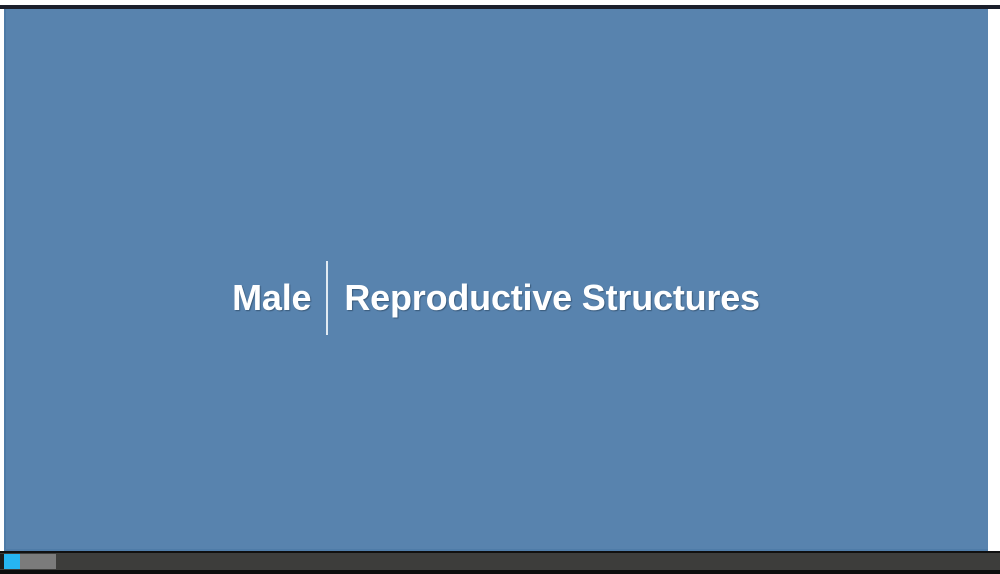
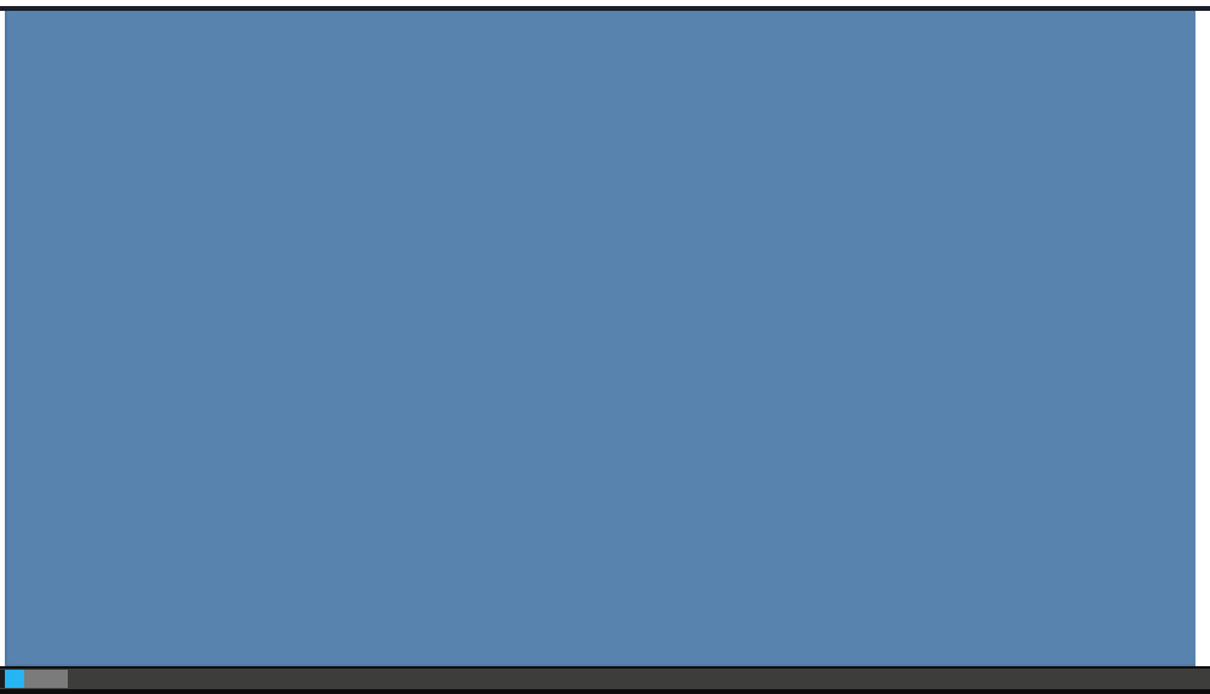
- Male
- Reproductive Structures
